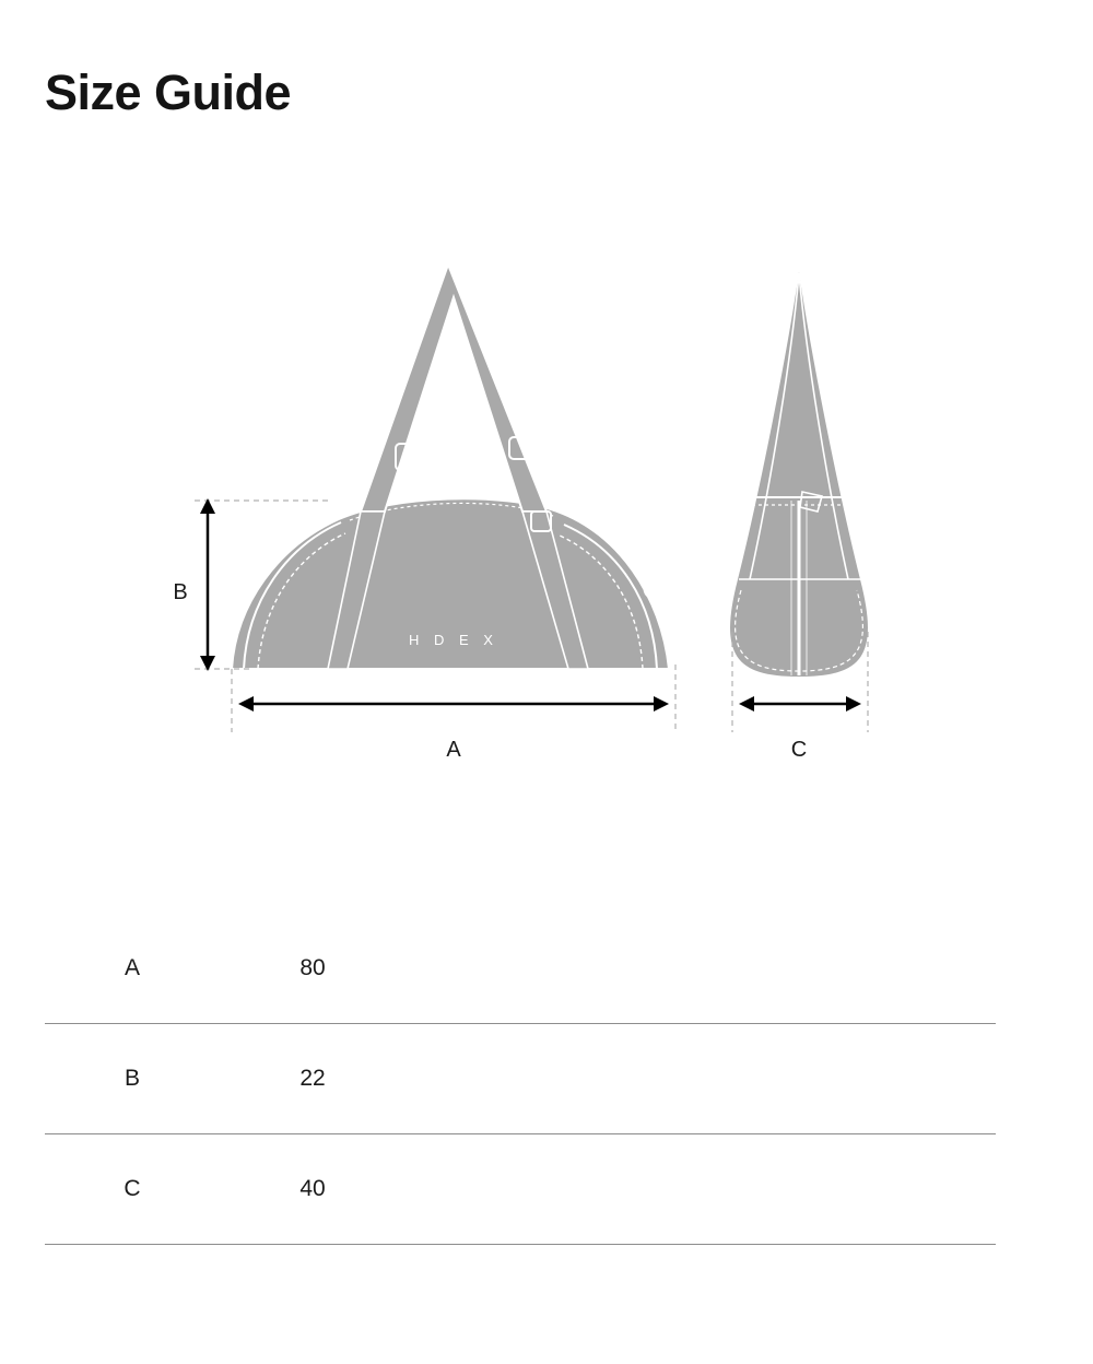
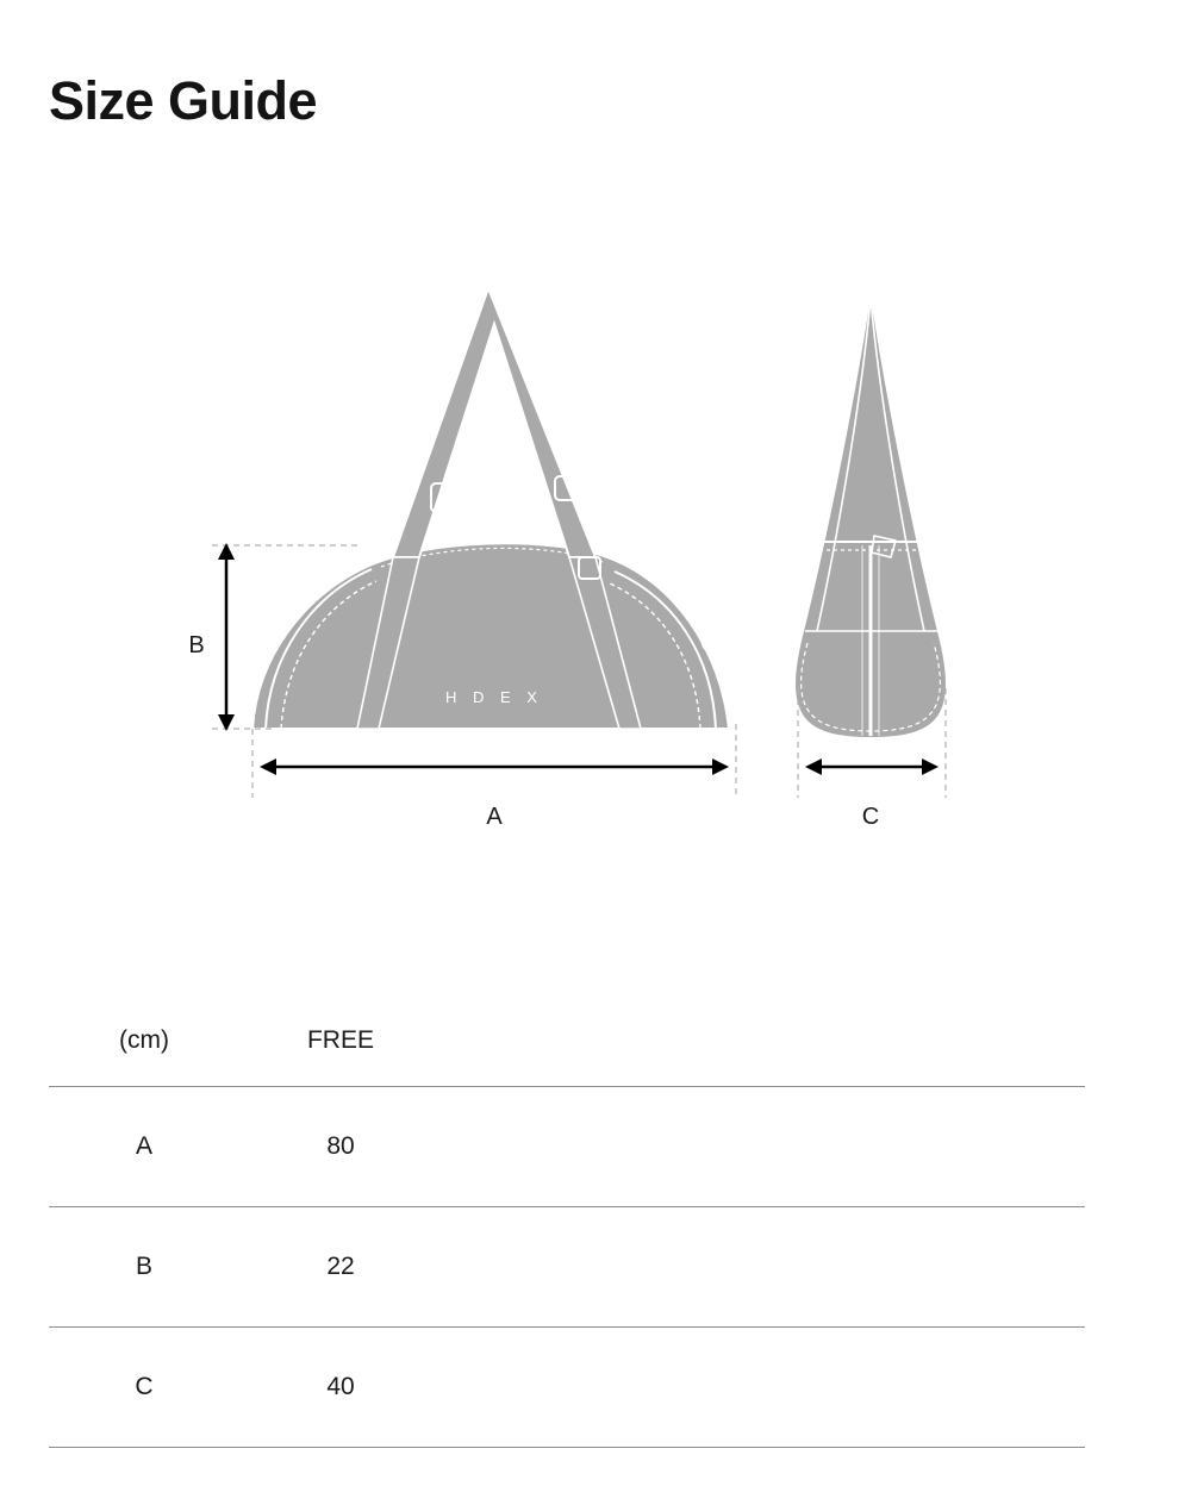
  Size Guide
  H D E X
  B
  A
  C
+ (cm)	FREE
  A	80
  B	22
  C	40
